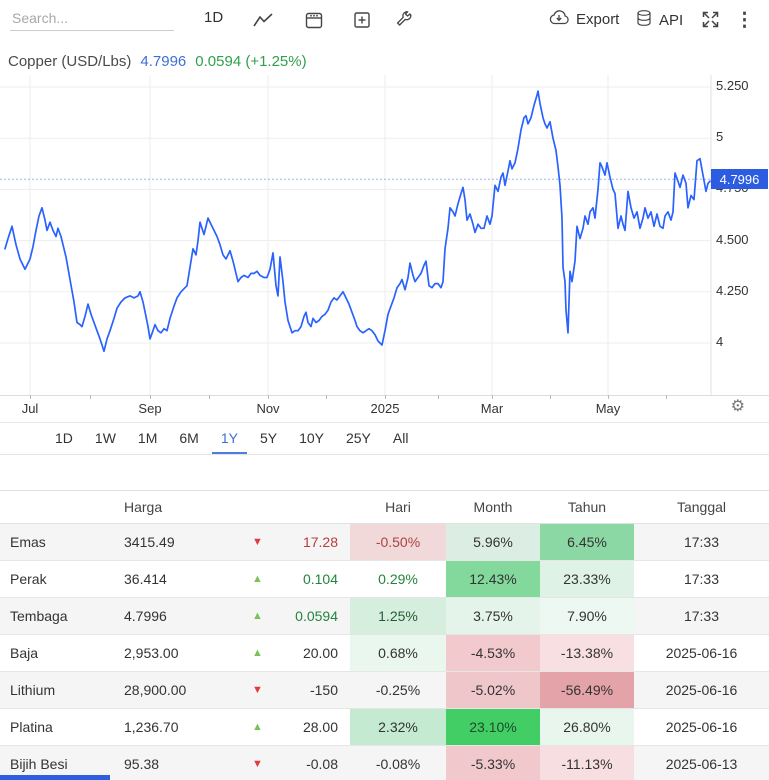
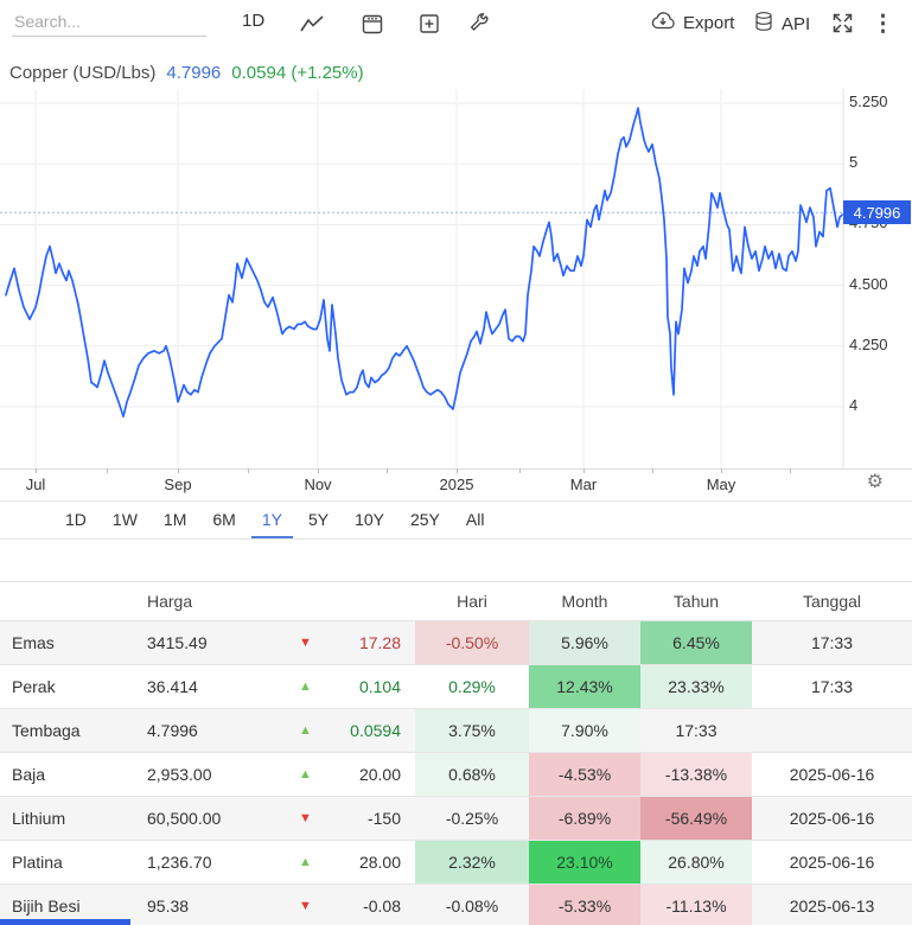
  Search...
  1D
  Export
  API
  ⋮
  Copper (USD/Lbs)
  4.7996
  0.0594 (+1.25%)
  5.250
  5
  4.500
  4.250
  4
  4.7996
  Jul
  Sep
  Nov
  2025
  Mar
  May
  ⚙
  1D
  1W
  1M
  6M
  1Y
  5Y
  10Y
  25Y
  All
  Harga
  Hari
  Month
  Tahun
  Tanggal
  Emas
  3415.49
  ▼
  17.28
  -0.50%
  5.96%
  6.45%
  17:33
  Perak
  36.414
  ▲
  0.104
  0.29%
  12.43%
  23.33%
  17:33
  Tembaga
  4.7996
  ▲
  0.0594
- 1.25%
  3.75%
  7.90%
  17:33
  Baja
  2,953.00
  ▲
  20.00
  0.68%
  -4.53%
  -13.38%
  2025-06-16
  Lithium
- 28,900.00
+ 60,500.00
  ▼
  -150
  -0.25%
- -5.02%
+ -6.89%
  -56.49%
  2025-06-16
  Platina
  1,236.70
  ▲
  28.00
  2.32%
  23.10%
  26.80%
  2025-06-16
  Bijih Besi
  95.38
  ▼
  -0.08
  -0.08%
  -5.33%
  -11.13%
  2025-06-13
